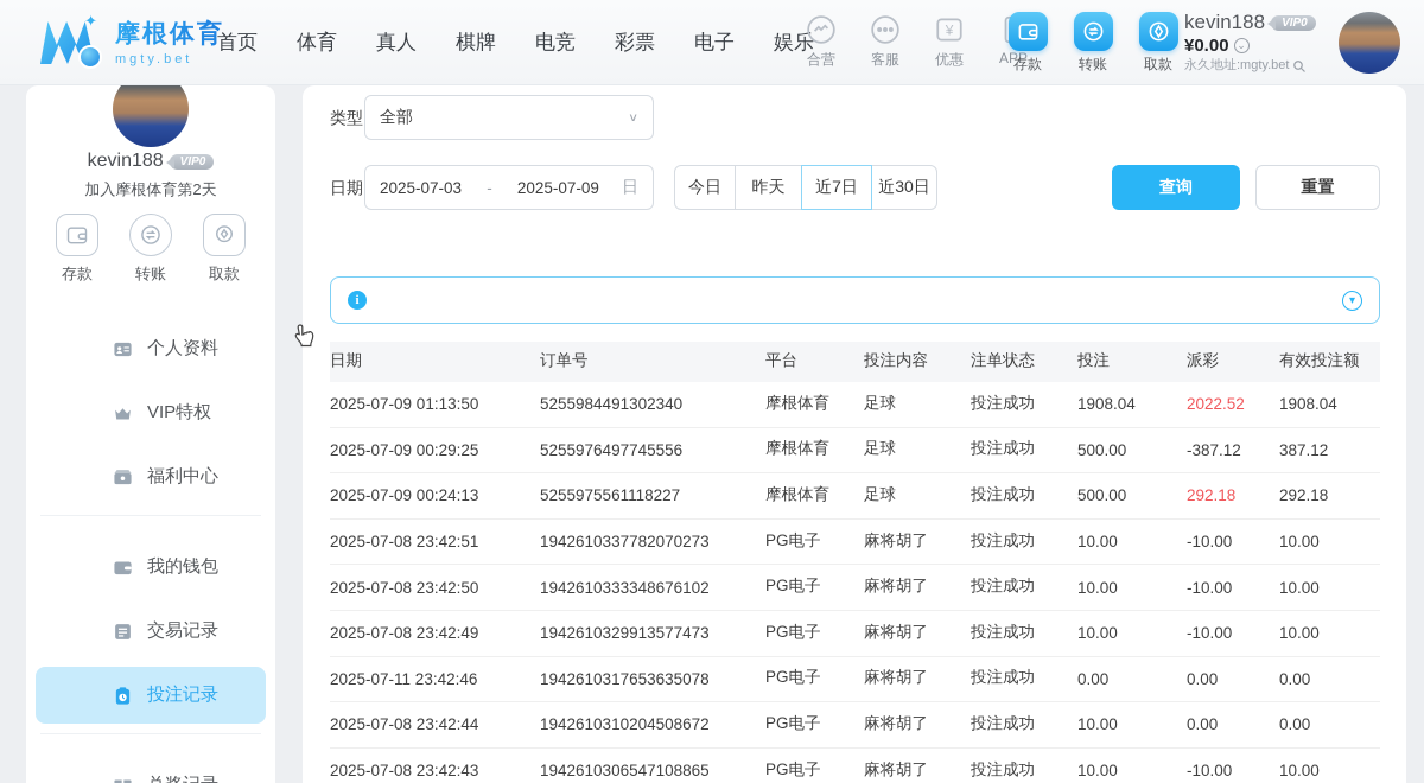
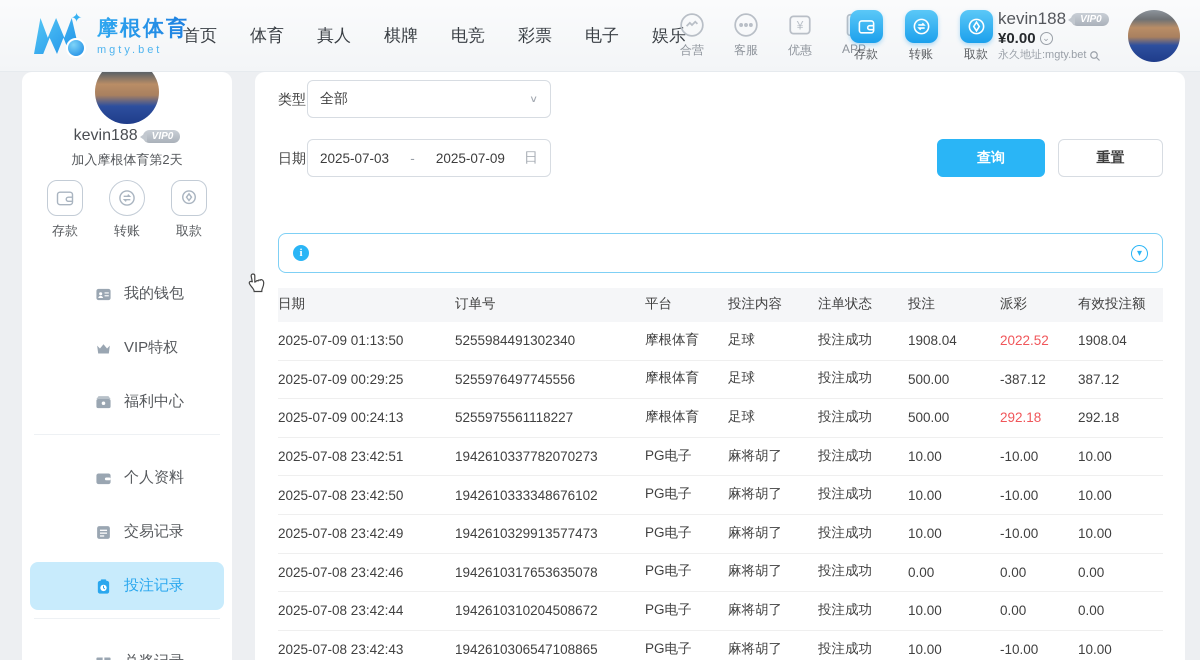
  ✦
  摩根体育
  mgty.bet
  首页
  体育
  真人
  棋牌
  电竞
  彩票
  电子
  娱乐
  合营
  客服
  ¥
  优惠
  APP
  存款
  转账
  取款
  kevin188
  VIP0
  ¥0.00
  ⌄
  永久地址:mgty.bet
  kevin188
  VIP0
  加入摩根体育第2天
  存款
  转账
  取款
- 个人资料
+ 我的钱包
  VIP特权
  福利中心
- 我的钱包
+ 个人资料
  交易记录
  投注记录
  全部
  ∨
  2025-07-03
  -
  2025-07-09
  日
- 今日
- 昨天
- 近7日
- 近30日
  查询
  重置
  i
  ▾
  日期
  订单号
  平台
  投注内容
  注单状态
  投注
  派彩
  有效投注额
  2025-07-09 01:13:50
  5255984491302340
  摩根体育
  足球
  投注成功
  1908.04
  2022.52
  1908.04
  2025-07-09 00:29:25
  5255976497745556
  摩根体育
  足球
  投注成功
  500.00
  -387.12
  387.12
  2025-07-09 00:24:13
  5255975561118227
  摩根体育
  足球
  投注成功
  500.00
  292.18
  292.18
  2025-07-08 23:42:51
  1942610337782070273
  PG电子
  麻将胡了
  投注成功
  10.00
  -10.00
  10.00
  2025-07-08 23:42:50
  1942610333348676102
  PG电子
  麻将胡了
  投注成功
  10.00
  -10.00
  10.00
  2025-07-08 23:42:49
  1942610329913577473
  PG电子
  麻将胡了
  投注成功
  10.00
  -10.00
  10.00
- 2025-07-11 23:42:46
+ 2025-07-08 23:42:46
  1942610317653635078
  PG电子
  麻将胡了
  投注成功
  0.00
  0.00
  0.00
  2025-07-08 23:42:44
  1942610310204508672
  PG电子
  麻将胡了
  投注成功
  10.00
  0.00
  0.00
  2025-07-08 23:42:43
  1942610306547108865
  PG电子
  麻将胡了
  投注成功
  10.00
  -10.00
  10.00
